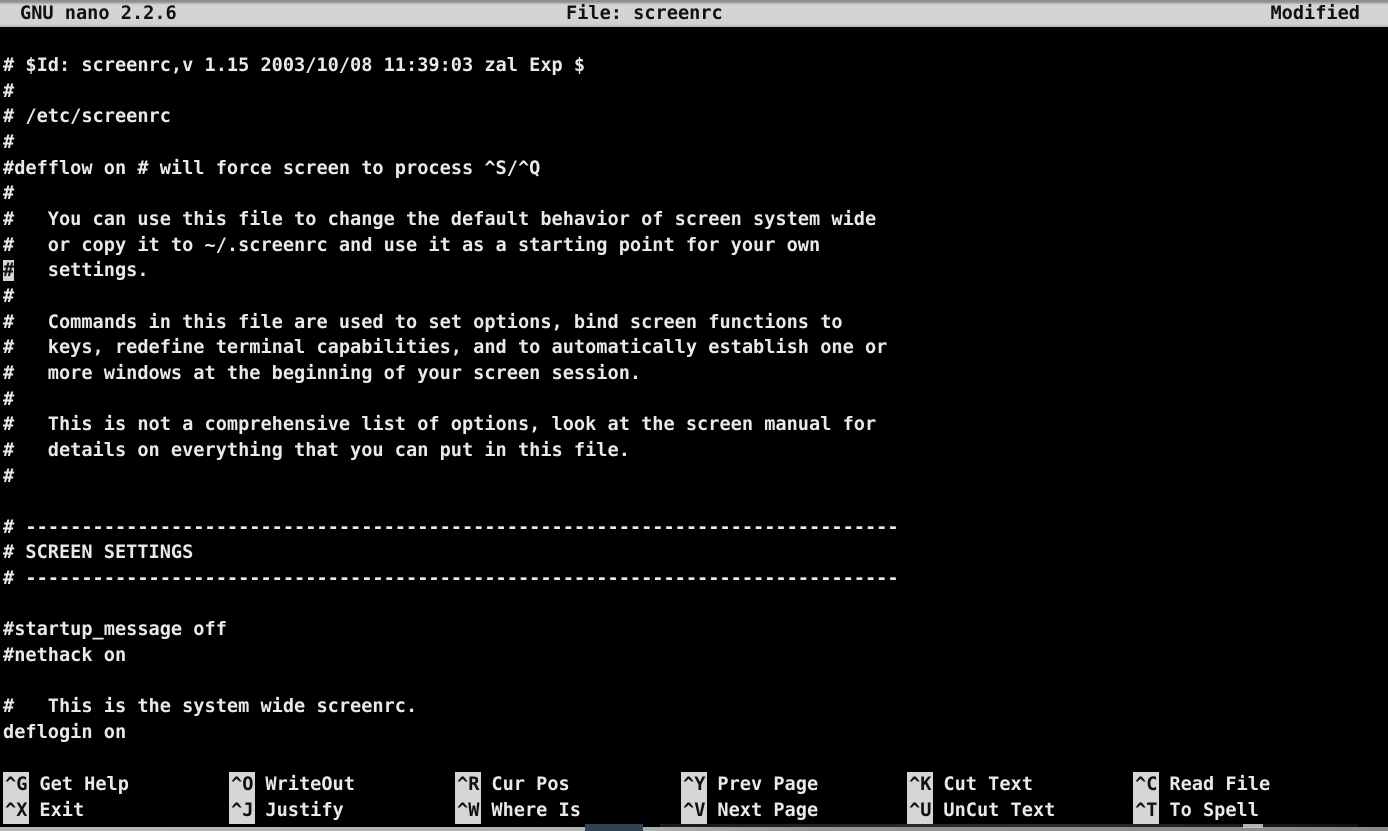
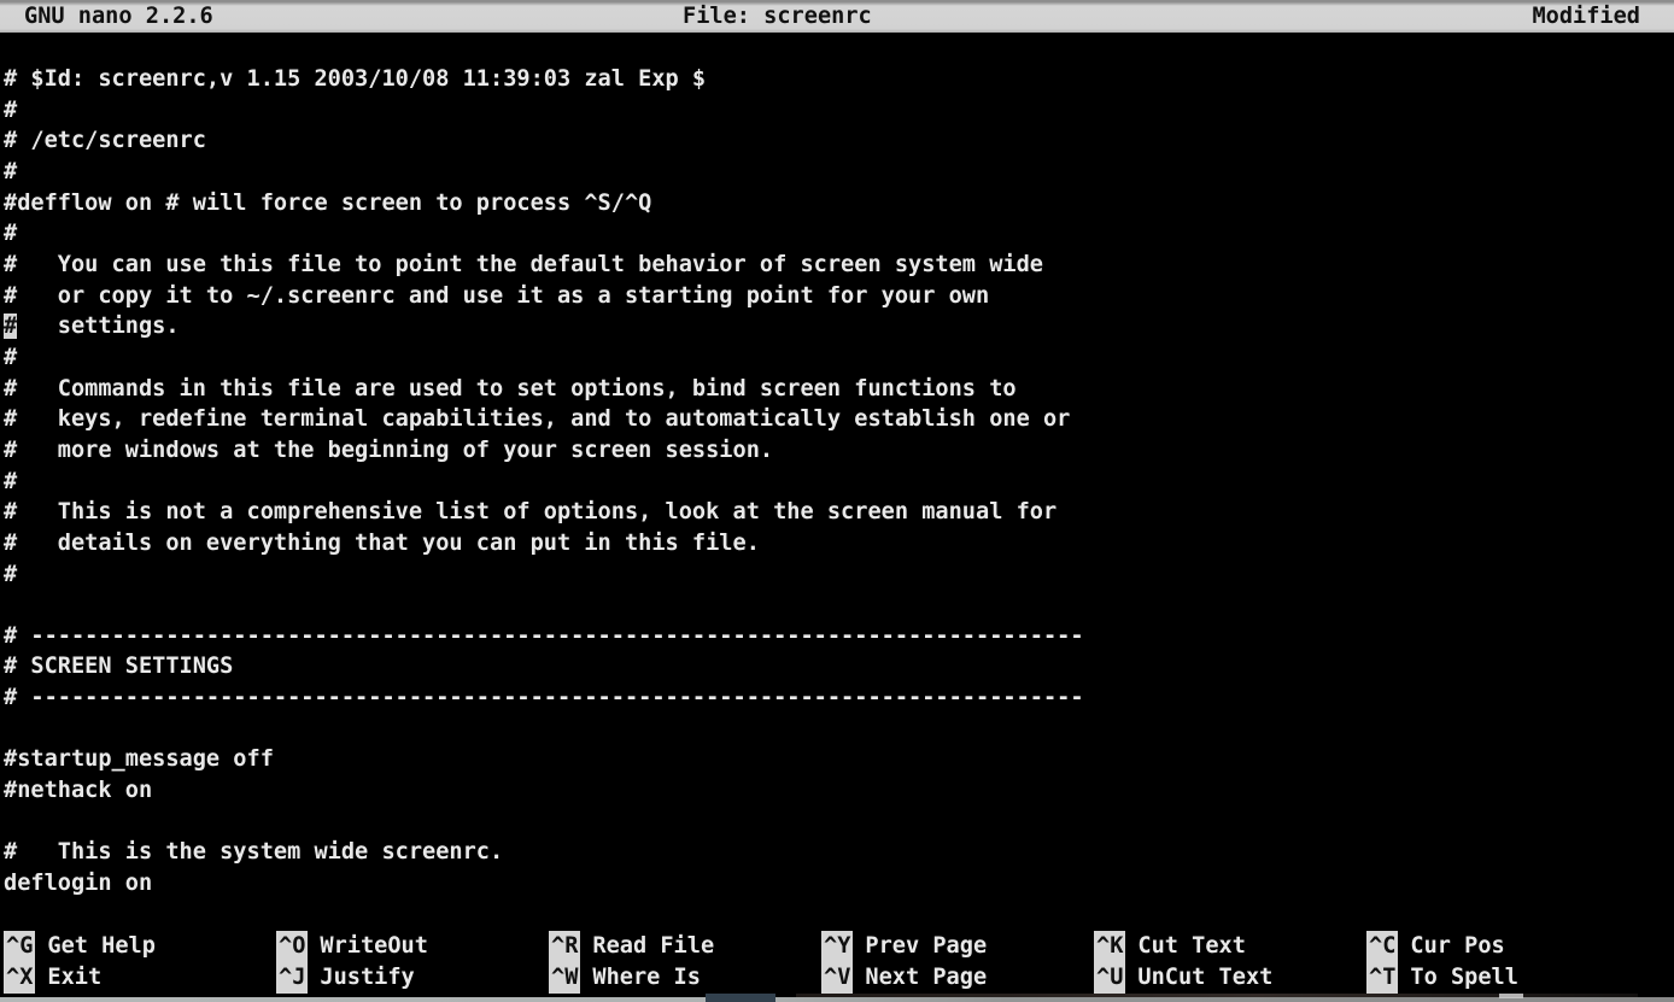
  GNU nano 2.2.6
  File: screenrc
  Modified
  # $Id: screenrc,v 1.15 2003/10/08 11:39:03 zal Exp $
  #
  # /etc/screenrc
  #
  #defflow on # will force screen to process ^S/^Q
  #
- # You can use this file to change the default behavior of screen system wide
+ # You can use this file to point the default behavior of screen system wide
  # or copy it to ~/.screenrc and use it as a starting point for your own
  # settings.
  #
  # Commands in this file are used to set options, bind screen functions to
  # keys, redefine terminal capabilities, and to automatically establish one or
  # more windows at the beginning of your screen session.
  #
  # This is not a comprehensive list of options, look at the screen manual for
  # details on everything that you can put in this file.
  #
  # ------------------------------------------------------------------------------
  # SCREEN SETTINGS
  # ------------------------------------------------------------------------------
  #startup_message off
  #nethack on
  # This is the system wide screenrc.
  deflogin on
  ^G Get Help
  ^O WriteOut
- ^R Cur Pos
+ ^R Read File
  ^Y Prev Page
  ^K Cut Text
- ^C Read File
+ ^C Cur Pos
  ^X Exit
  ^J Justify
  ^W Where Is
  ^V Next Page
  ^U UnCut Text
  ^T To Spell
